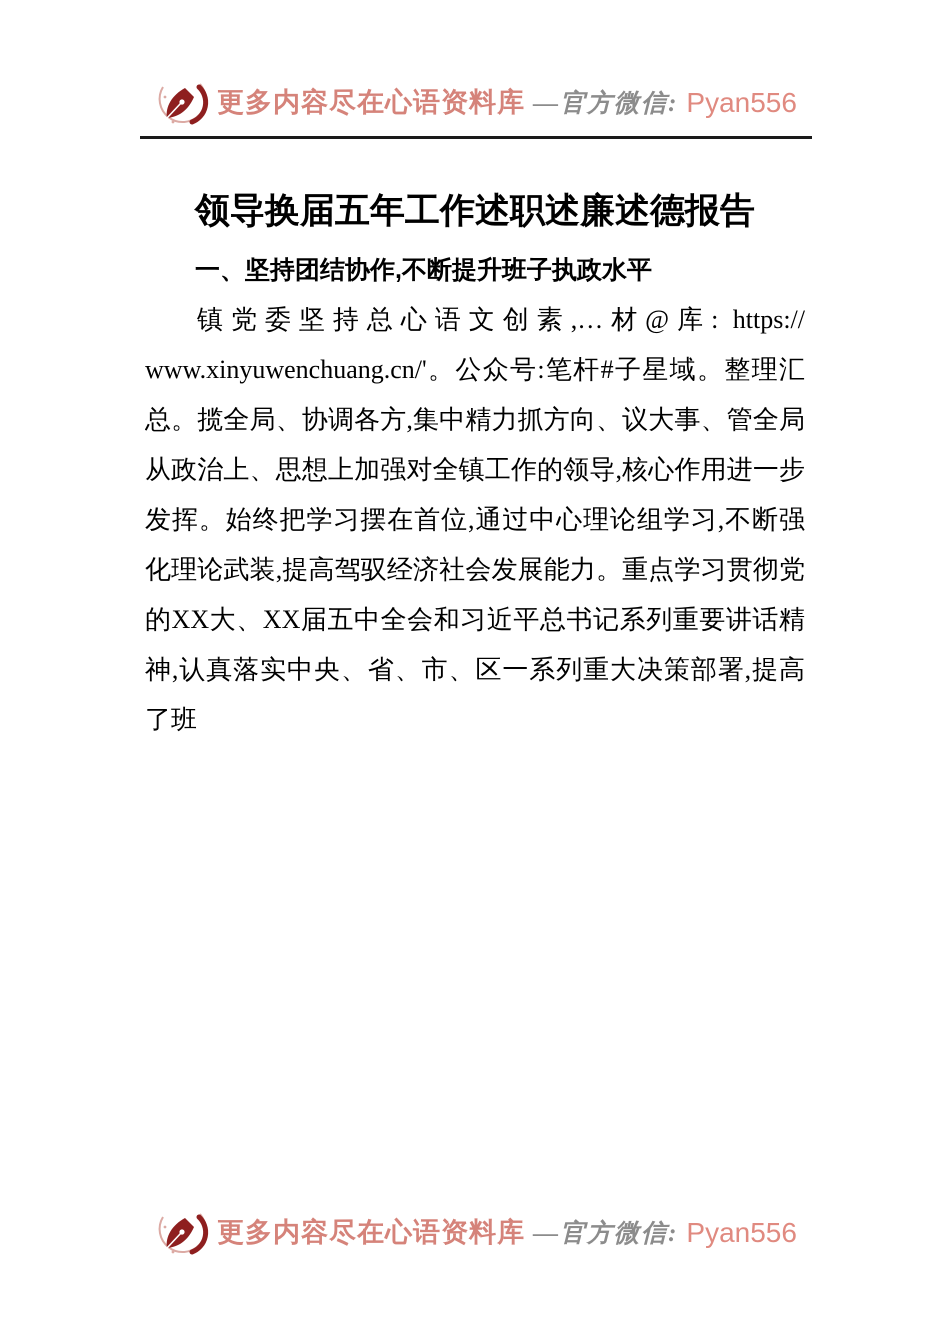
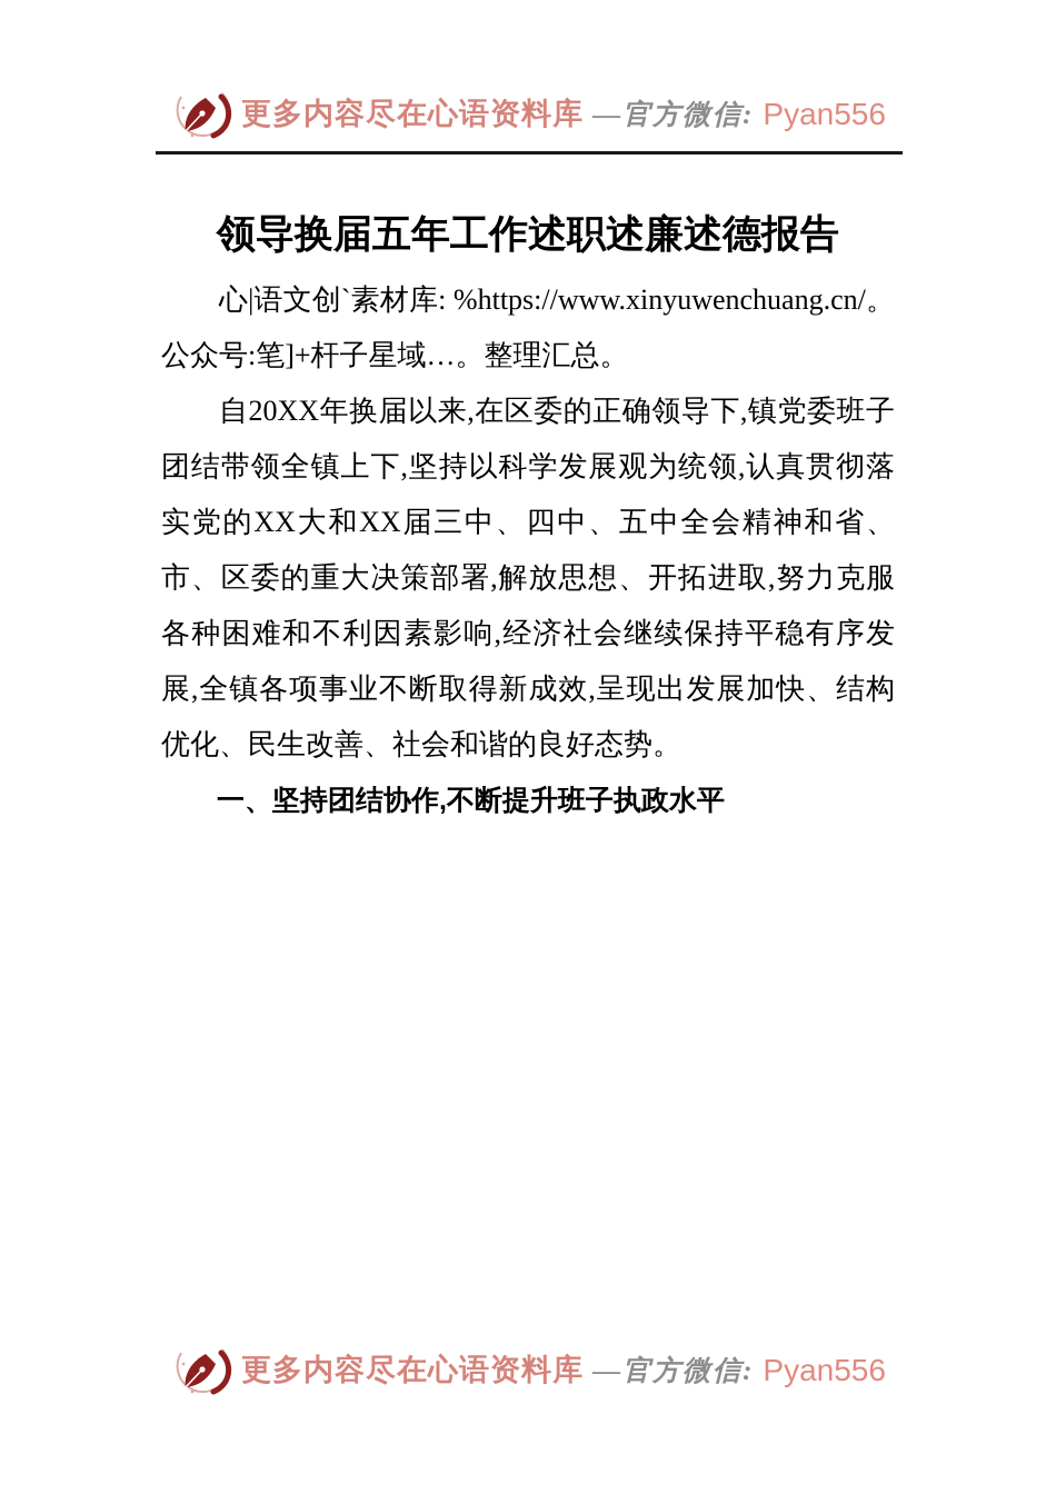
  更多内容尽在心语资料库
  —官方微信:
  Pyan556
  领导换届五年工作述职述廉述德报告
+ 心|语文创`素材库: %https://​www.xinyuwenchuang.cn/。公众号:笔]+杆子星域…。整理汇总。
+ 自20XX年换届以来,在区委的正确领导下,镇党委班子团结带领全镇上下,坚持以科学发展观为统领,认真贯彻落实党的XX大和XX届三中、四中、五中全会精神和省、市、区委的重大决策部署,解放思想、开拓进取,努力克服各种困难和不利因素影响,经济社会继续保持平稳有序发展,全镇各项事业不断取得新成效,呈现出发展加快、结构优化、民生改善、社会和谐的良好态势。
  一、坚持团结协作,不断提升班子执政水平
- 镇党委坚持总心语文创素,…材@库: https://​www.xinyuwenchuang.cn/'。公众号:笔杆#子星域。整理汇总。揽全局、协调各方,集中精力抓方向、议大事、管全局从政治上、思想上加强对全镇工作的领导,核心作用进一步发挥。始终把学习摆在首位,通过中心理论组学习,不断强化理论武装,提高驾驭经济社会发展能力。重点学习贯彻党的XX大、XX届五中全会和习近平总书记系列重要讲话精神,认真落实中央、省、市、区一系列重大决策部署,提高了班
  更多内容尽在心语资料库
  —官方微信:
  Pyan556
